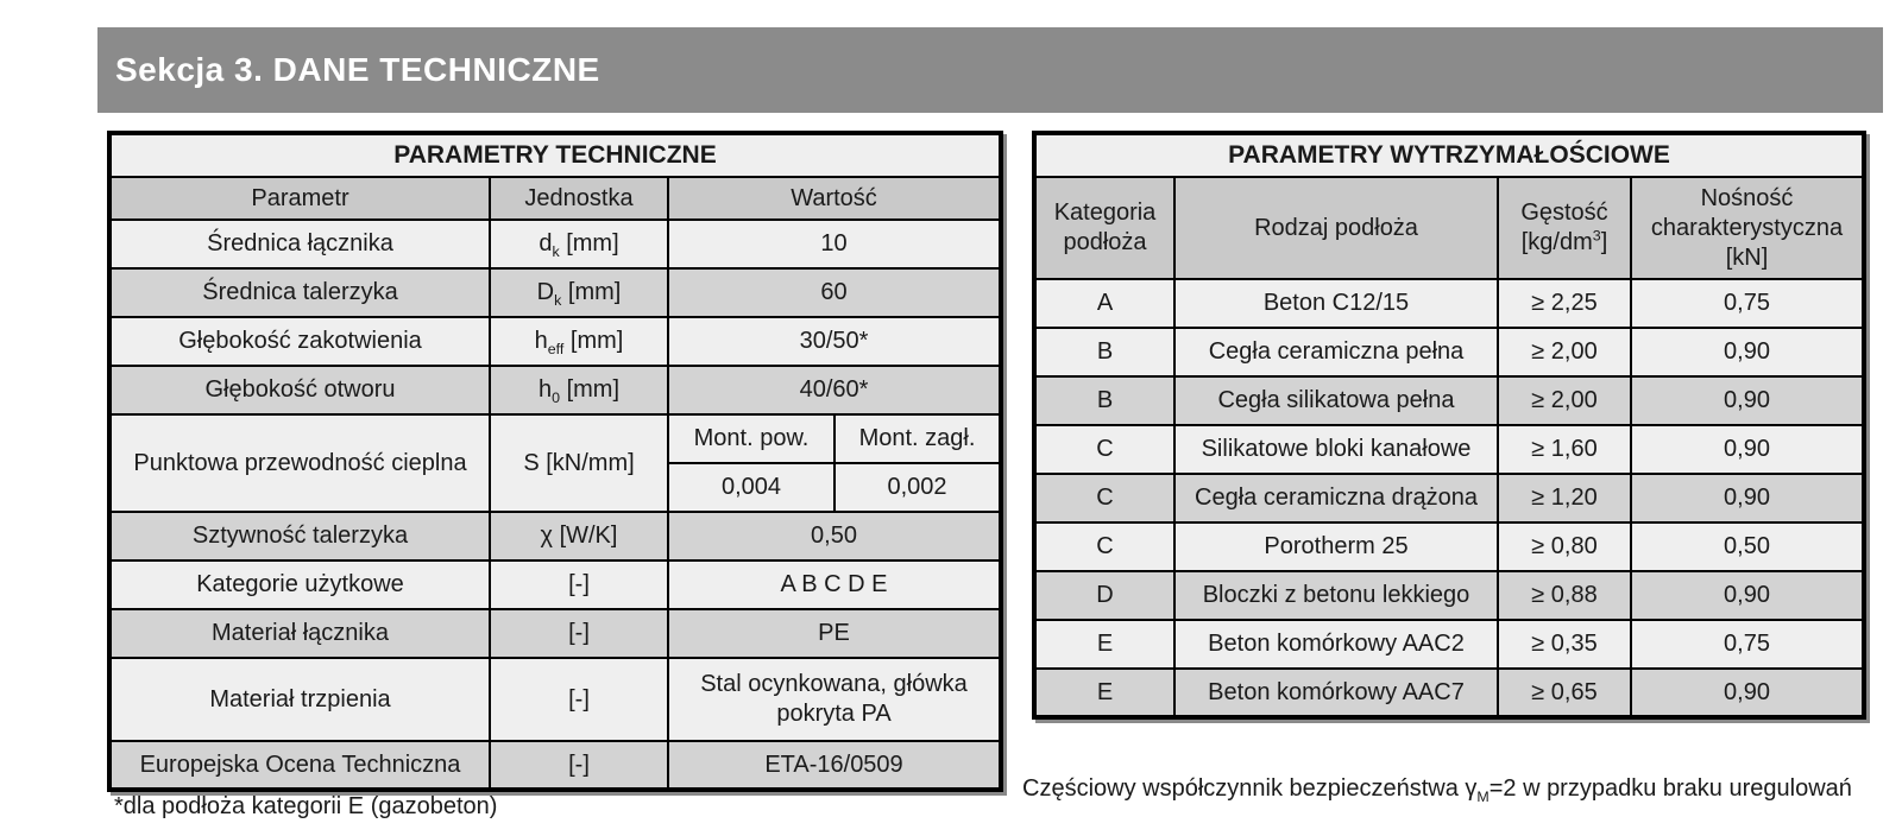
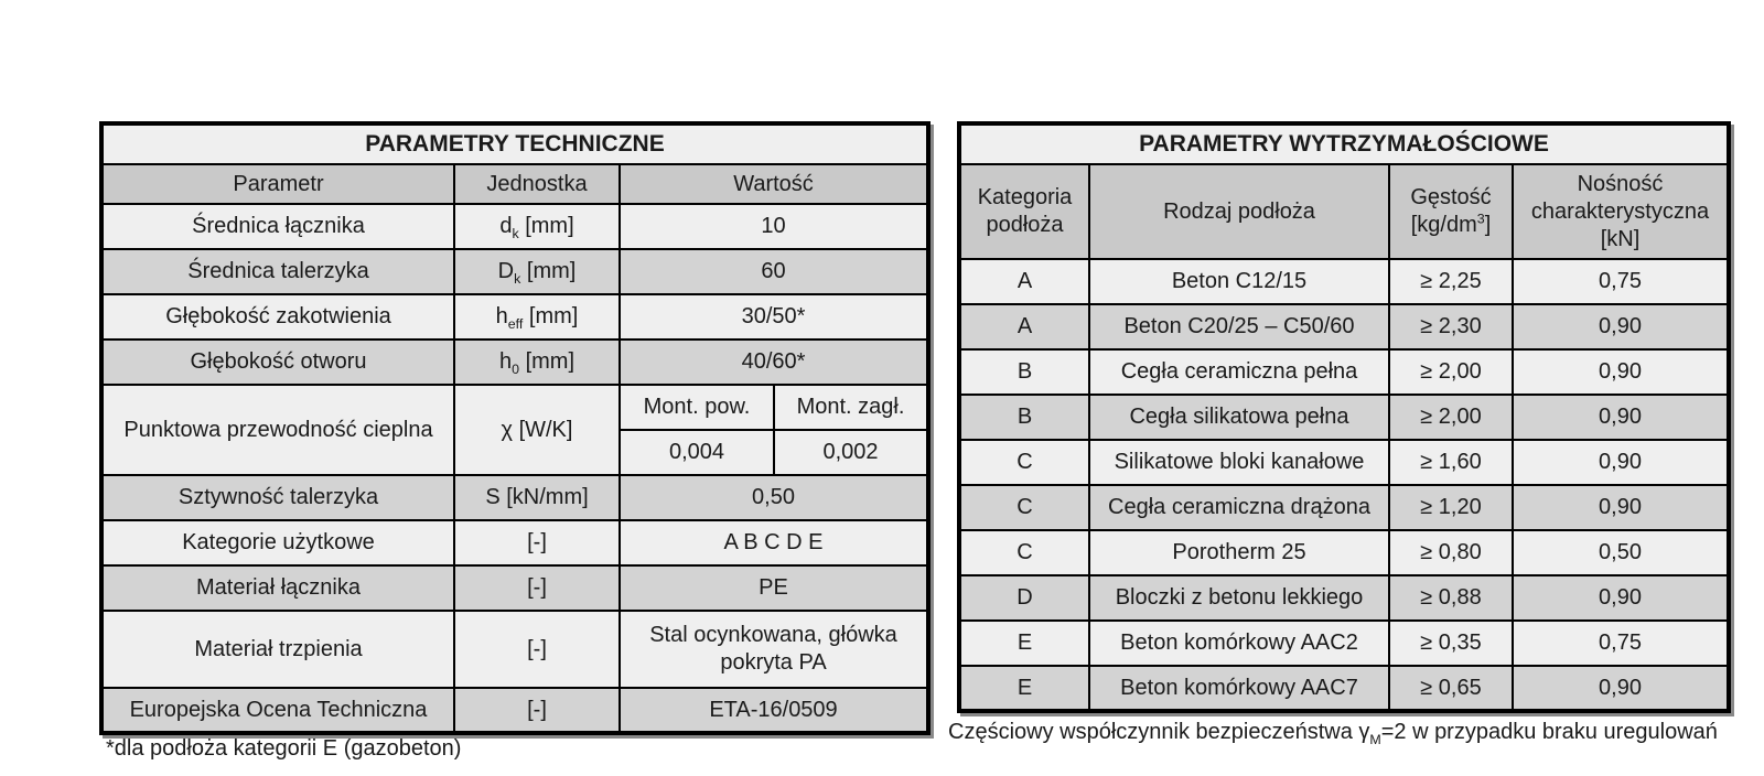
- Sekcja 3. DANE TECHNICZNE
  PARAMETRY TECHNICZNE
  Parametr	Jednostka	Wartość
  Średnica łącznika	dk [mm]	10
  Średnica talerzyka	Dk [mm]	60
  Głębokość zakotwienia	heff [mm]	30/50*
  Głębokość otworu	h0 [mm]	40/60*
- Punktowa przewodność cieplna	S [kN/mm]	Mont. pow.	Mont. zagł.
+ Punktowa przewodność cieplna	χ [W/K]	Mont. pow.	Mont. zagł.
  0,004	0,002
- Sztywność talerzyka	χ [W/K]	0,50
+ Sztywność talerzyka	S [kN/mm]	0,50
  Kategorie użytkowe	[-]	A B C D E
  Materiał łącznika	[-]	PE
  Materiał trzpienia	[-]	Stal ocynkowana, główka pokryta PA
  Europejska Ocena Techniczna	[-]	ETA-16/0509
  *dla podłoża kategorii E (gazobeton)
  PARAMETRY WYTRZYMAŁOŚCIOWE
  Kategoria podłoża	Rodzaj podłoża	Gęstość [kg/dm3]	Nośność charakterystyczna [kN]
  A	Beton C12/15	≥ 2,25	0,75
+ A	Beton C20/25 – C50/60	≥ 2,30	0,90
  B	Cegła ceramiczna pełna	≥ 2,00	0,90
  B	Cegła silikatowa pełna	≥ 2,00	0,90
  C	Silikatowe bloki kanałowe	≥ 1,60	0,90
  C	Cegła ceramiczna drążona	≥ 1,20	0,90
  C	Porotherm 25	≥ 0,80	0,50
  D	Bloczki z betonu lekkiego	≥ 0,88	0,90
  E	Beton komórkowy AAC2	≥ 0,35	0,75
  E	Beton komórkowy AAC7	≥ 0,65	0,90
  Częściowy współczynnik bezpieczeństwa γM=2 w przypadku braku uregulowań
